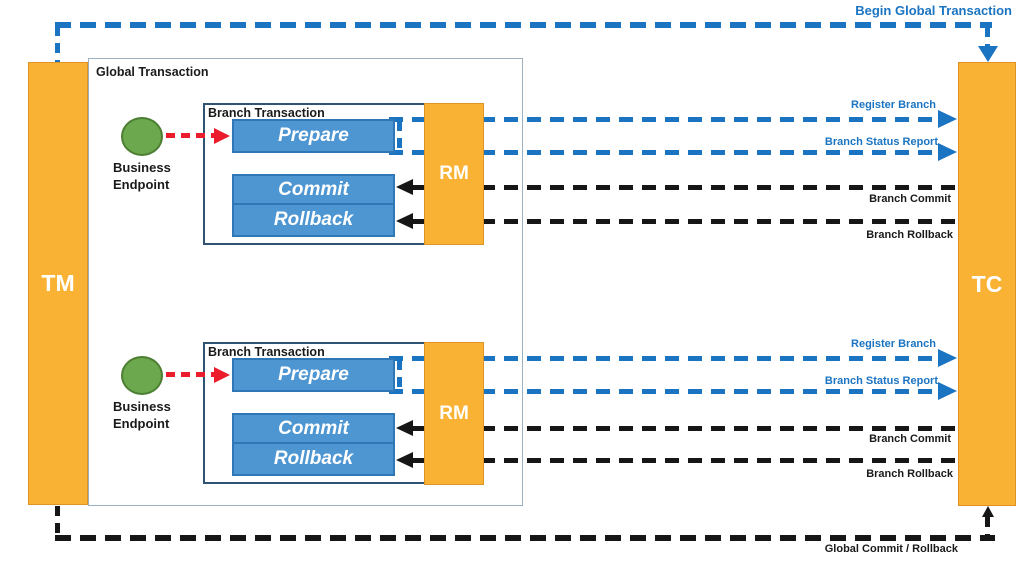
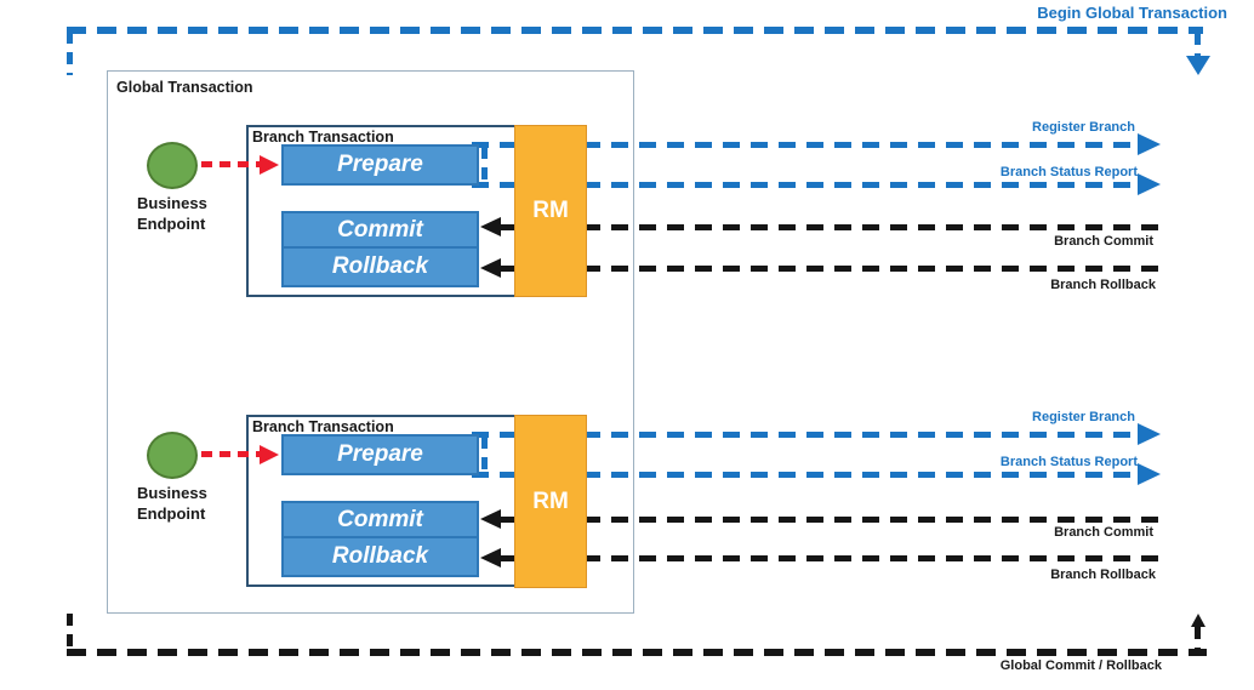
  Begin Global Transaction
- TM
- TC
  Global Transaction
  Branch Transaction
  Business Endpoint
  Prepare
  Commit
  Rollback
  RM
  Register Branch
  Branch Status Report
  Branch Commit
  Branch Rollback
  Branch Transaction
  Business Endpoint
  Prepare
  Commit
  Rollback
  RM
  Register Branch
  Branch Status Report
  Branch Commit
  Branch Rollback
  Global Commit / Rollback
